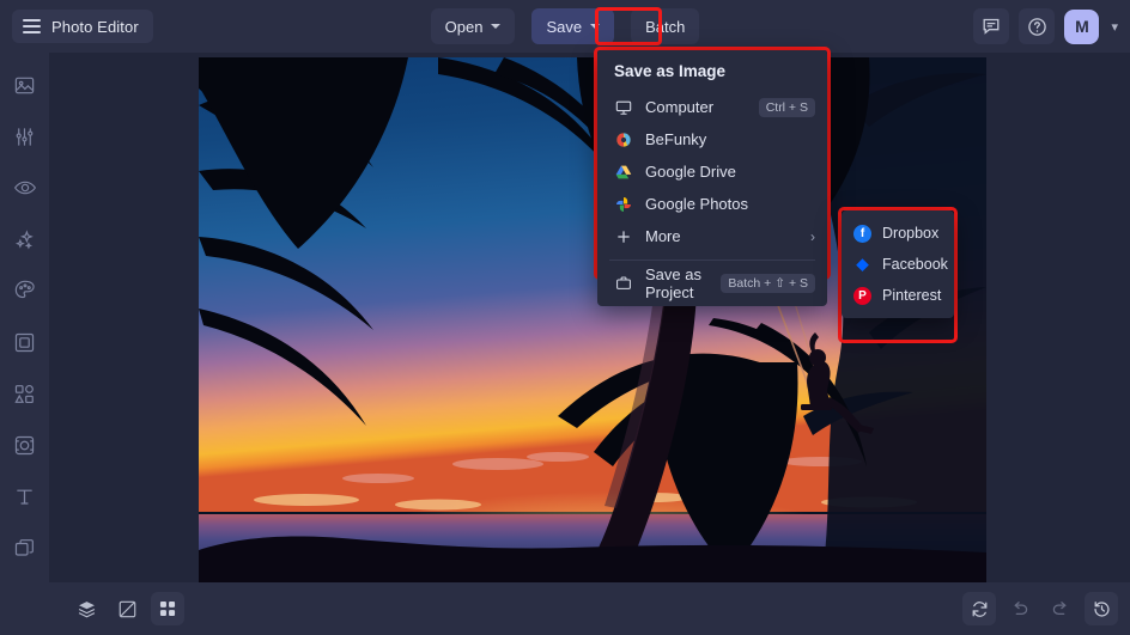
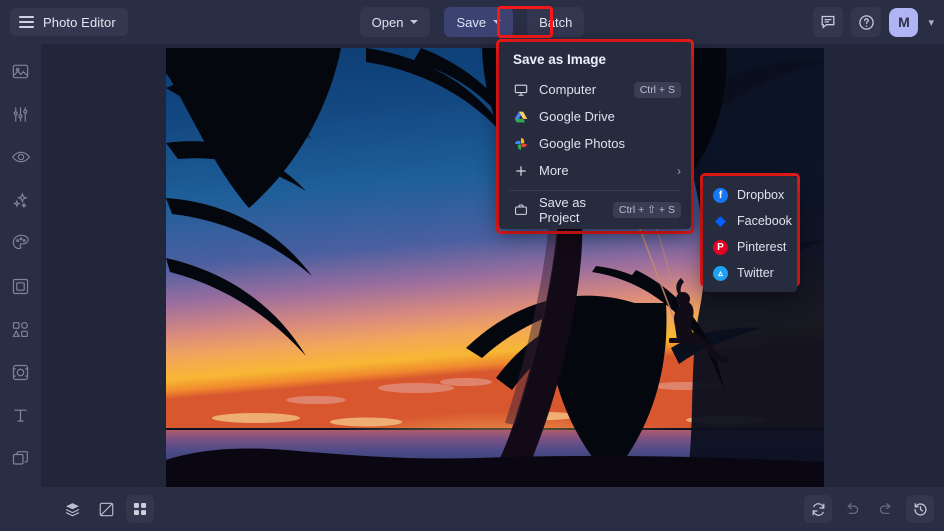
  Photo Editor
  Open
  Save
  Batch
  M
  ▾
  Save as Image
  Computer
  Ctrl + S
- BeFunky
  Google Drive
  Google Photos
  More
  ›
  Save as Project
- Batch + ⇧ + S
+ Ctrl + ⇧ + S
  f
  Dropbox
  ◆
  Facebook
  P
  Pinterest
+ ▵
+ Twitter
